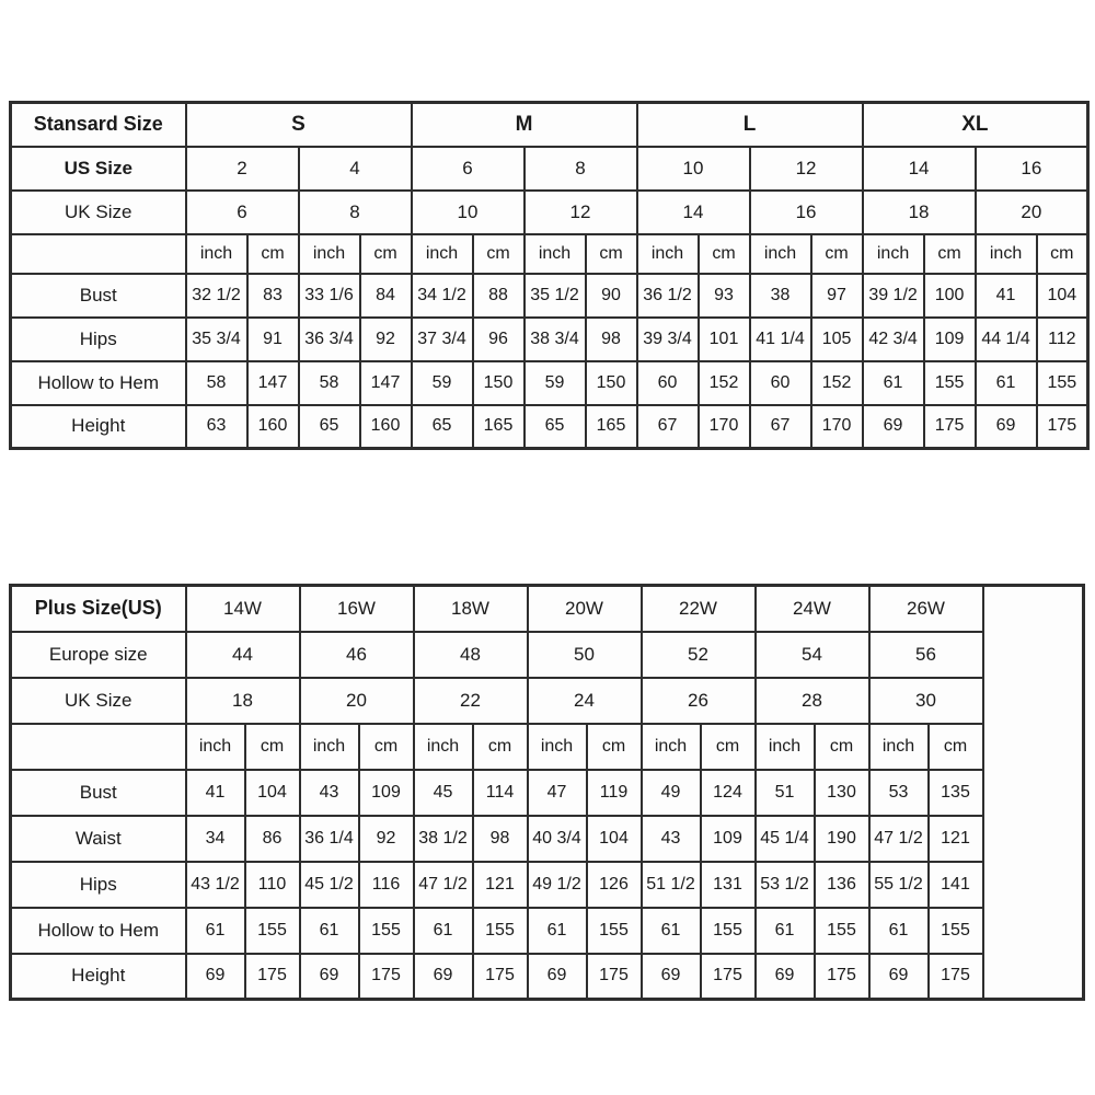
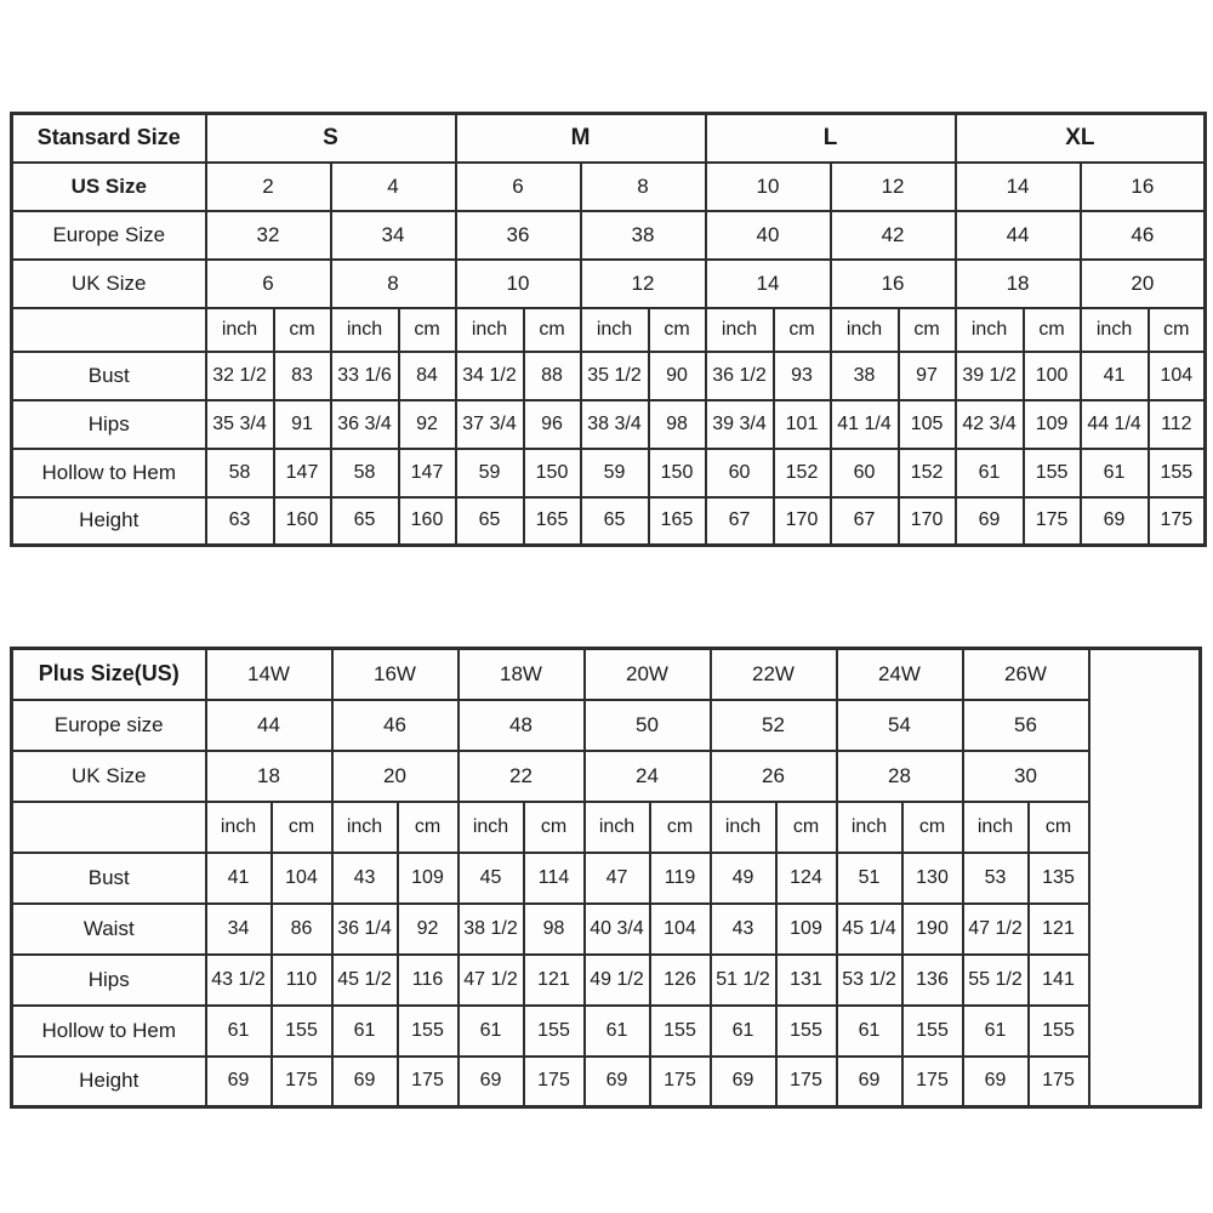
  Stansard Size	S	M	L	XL
  US Size	2	4	6	8	10	12	14	16
+ Europe Size	32	34	36	38	40	42	44	46
  UK Size	6	8	10	12	14	16	18	20
  	inch	cm	inch	cm	inch	cm	inch	cm	inch	cm	inch	cm	inch	cm	inch	cm
  Bust	32 1/2	83	33 1/6	84	34 1/2	88	35 1/2	90	36 1/2	93	38	97	39 1/2	100	41	104
  Hips	35 3/4	91	36 3/4	92	37 3/4	96	38 3/4	98	39 3/4	101	41 1/4	105	42 3/4	109	44 1/4	112
  Hollow to Hem	58	147	58	147	59	150	59	150	60	152	60	152	61	155	61	155
  Height	63	160	65	160	65	165	65	165	67	170	67	170	69	175	69	175
  Plus Size(US)	14W	16W	18W	20W	22W	24W	26W
  Europe size	44	46	48	50	52	54	56
  UK Size	18	20	22	24	26	28	30
  	inch	cm	inch	cm	inch	cm	inch	cm	inch	cm	inch	cm	inch	cm
  Bust	41	104	43	109	45	114	47	119	49	124	51	130	53	135
  Waist	34	86	36 1/4	92	38 1/2	98	40 3/4	104	43	109	45 1/4	190	47 1/2	121
  Hips	43 1/2	110	45 1/2	116	47 1/2	121	49 1/2	126	51 1/2	131	53 1/2	136	55 1/2	141
  Hollow to Hem	61	155	61	155	61	155	61	155	61	155	61	155	61	155
  Height	69	175	69	175	69	175	69	175	69	175	69	175	69	175
